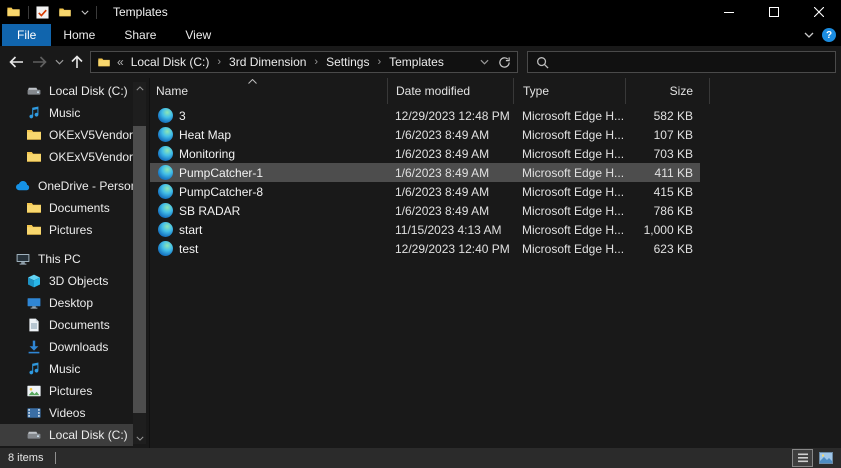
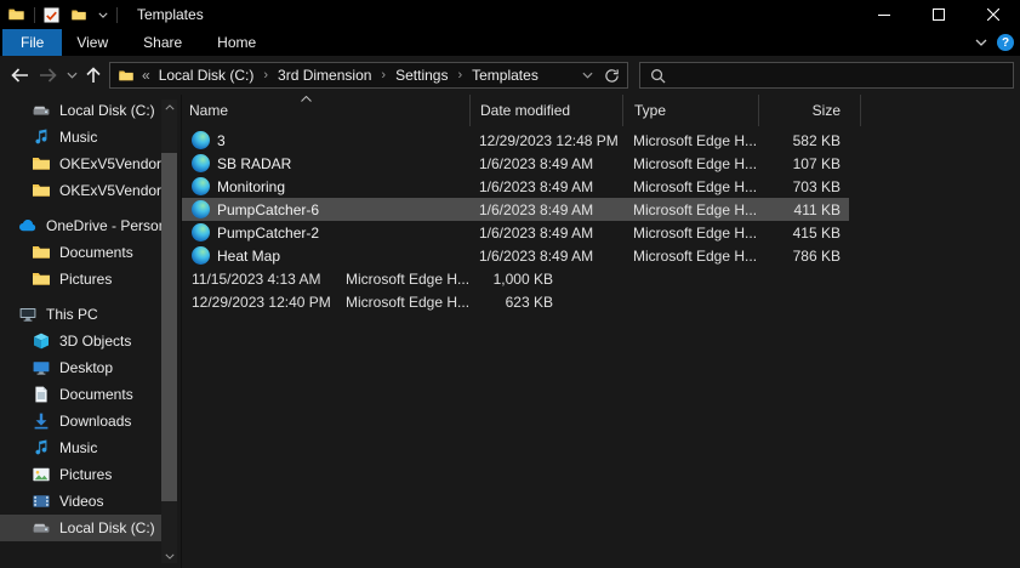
  Templates
  File
- Home
+ View
  Share
- View
+ Home
  ?
  «
  Local Disk (C:)
  ›
  3rd Dimension
  ›
  Settings
  ›
  Templates
  Local Disk (C:)
  Music
  OKExV5Vendor
  OKExV5Vendor
  OneDrive - Perso
  Documents
  Pictures
  This PC
  3D Objects
  Desktop
  Documents
  Downloads
  Music
  Pictures
  Videos
  Local Disk (C:)
  Name
  Date modified
  Type
  Size
  3
  12/29/2023 12:48 PM
  Microsoft Edge H...
  582 KB
- Heat Map
+ SB RADAR
  1/6/2023 8:49 AM
  Microsoft Edge H...
  107 KB
  Monitoring
  1/6/2023 8:49 AM
  Microsoft Edge H...
  703 KB
- PumpCatcher-1
+ PumpCatcher-6
  1/6/2023 8:49 AM
  Microsoft Edge H...
  411 KB
- PumpCatcher-8
+ PumpCatcher-2
  1/6/2023 8:49 AM
  Microsoft Edge H...
  415 KB
- SB RADAR
+ Heat Map
  1/6/2023 8:49 AM
  Microsoft Edge H...
  786 KB
- start
  11/15/2023 4:13 AM
  Microsoft Edge H...
  1,000 KB
- test
  12/29/2023 12:40 PM
  Microsoft Edge H...
  623 KB
- 8 items
